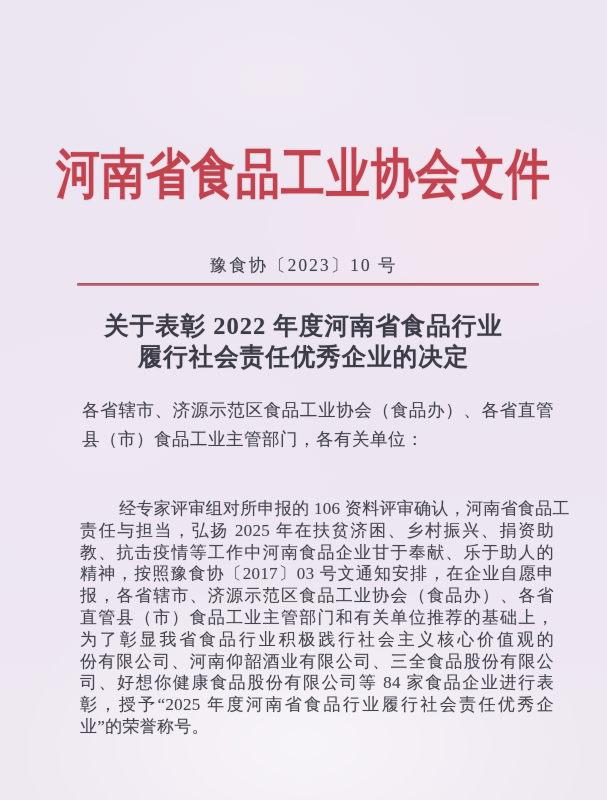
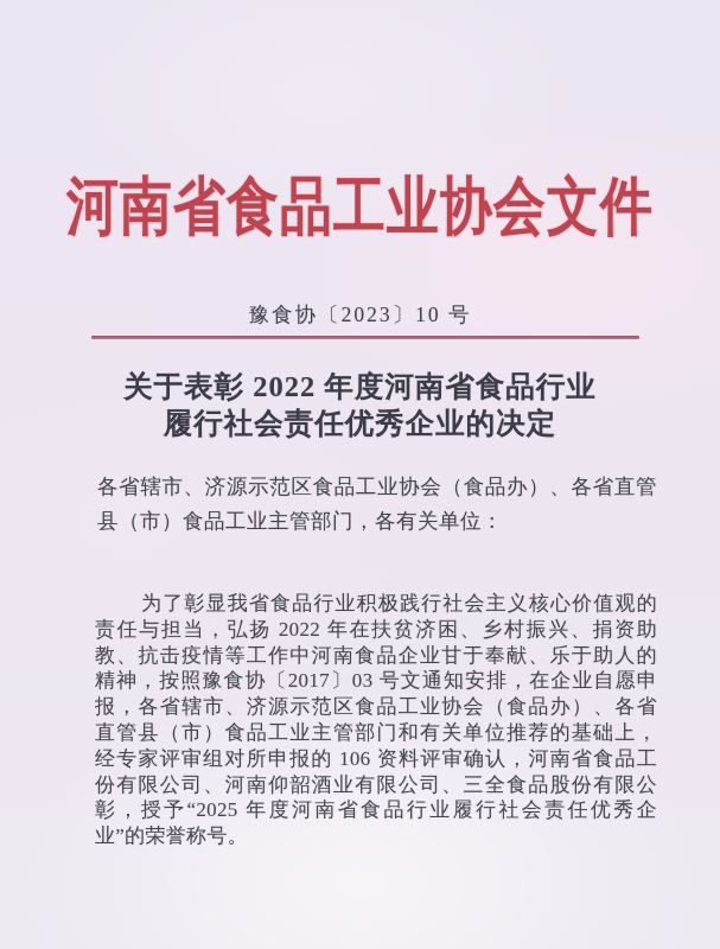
  河南省食品工业协会文件
  豫食协〔2023〕10 号
  关于表彰 2022 年度河南省食品行业
  履行社会责任优秀企业的决定
  各省辖市、济源示范区食品工业协会（食品办）、各省直管
  县（市）食品工业主管部门，各有关单位：
- 经专家评审组对所申报的 106 资料评审确认，河南省食品工
+ 为了彰显我省食品行业积极践行社会主义核心价值观的
- 责任与担当，弘扬 2025 年在扶贫济困、乡村振兴、捐资助
+ 责任与担当，弘扬 2022 年在扶贫济困、乡村振兴、捐资助
  教、抗击疫情等工作中河南食品企业甘于奉献、乐于助人的
  精神，按照豫食协〔2017〕03 号文通知安排，在企业自愿申
  报，各省辖市、济源示范区食品工业协会（食品办）、各省
  直管县（市）食品工业主管部门和有关单位推荐的基础上，
- 为了彰显我省食品行业积极践行社会主义核心价值观的
+ 经专家评审组对所申报的 106 资料评审确认，河南省食品工
  份有限公司、河南仰韶酒业有限公司、三全食品股份有限公
- 司、好想你健康食品股份有限公司等 84 家食品企业进行表
  彰，授予“2025 年度河南省食品行业履行社会责任优秀企
  业”的荣誉称号。
